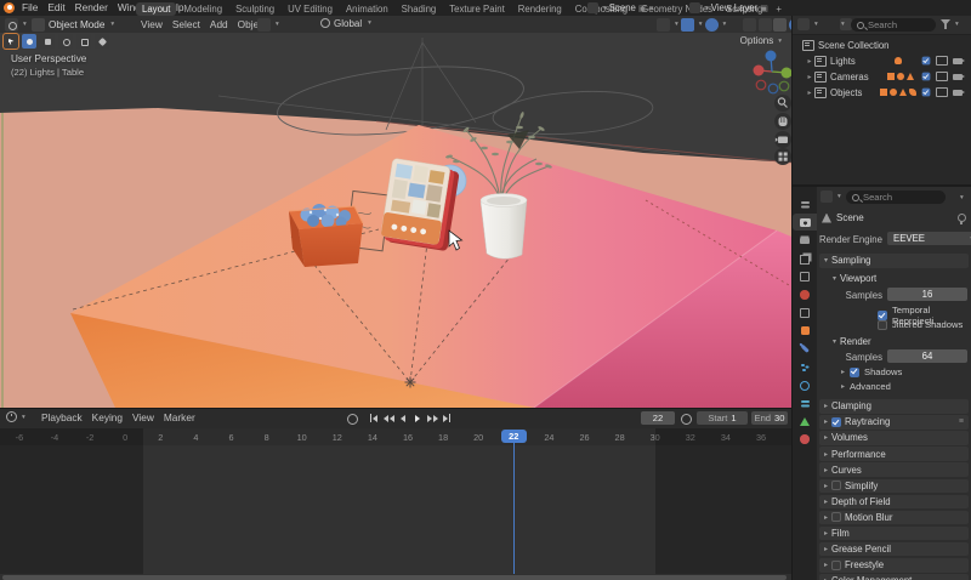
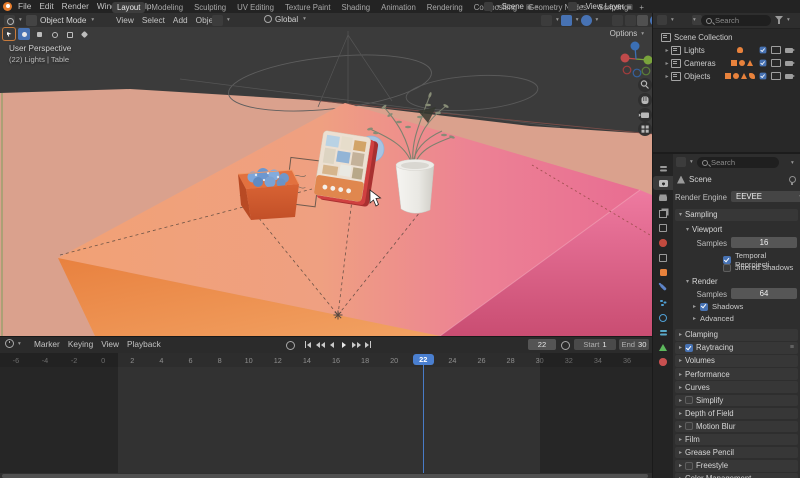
  File
  Edit
  Render
  Layout
  Modeling
  Sculpting
  UV Editing
- Animation
+ Texture Paint
  Shading
- Texture Paint
+ Animation
  Rendering
  Coositing
  Geometryes
  Scripting
  +
  Scene
  ×
  View Layer
  Object Mode
  View
  Select
  Add
  Global
  User Perspective
  (22) Lights | Table
  Options
- Playback
+ Marker
  Keying
  View
- Marker
+ Playback
  22
  Start
  1
  End
  30
  -6
  -4
  -2
  0
  2
  4
  6
  8
  10
  12
  14
  16
  18
  20
  24
  26
  28
  30
  32
  34
  36
  22
  Search
  Scene Collection
  Lights
  Cameras
  Objects
  Search
  Scene
  Render Engine
  EEVEE
  Sampling
  Viewport
  Samples
  16
  Temporal Reprojecti...
  Jittered Shadows
  Render
  Samples
  64
  Shadows
  Advanced
  Clamping
  Raytracing
  Volumes
  Performance
  Curves
  Simplify
  Depth of Field
  Motion Blur
  Film
  Grease Pencil
  Freestyle
